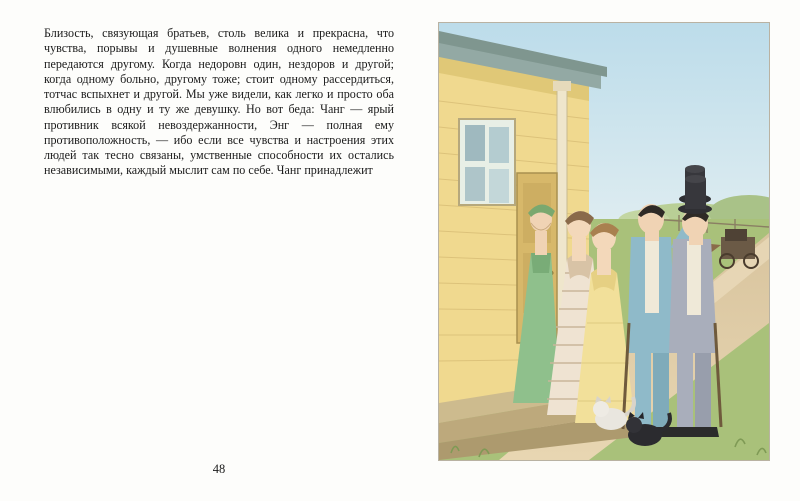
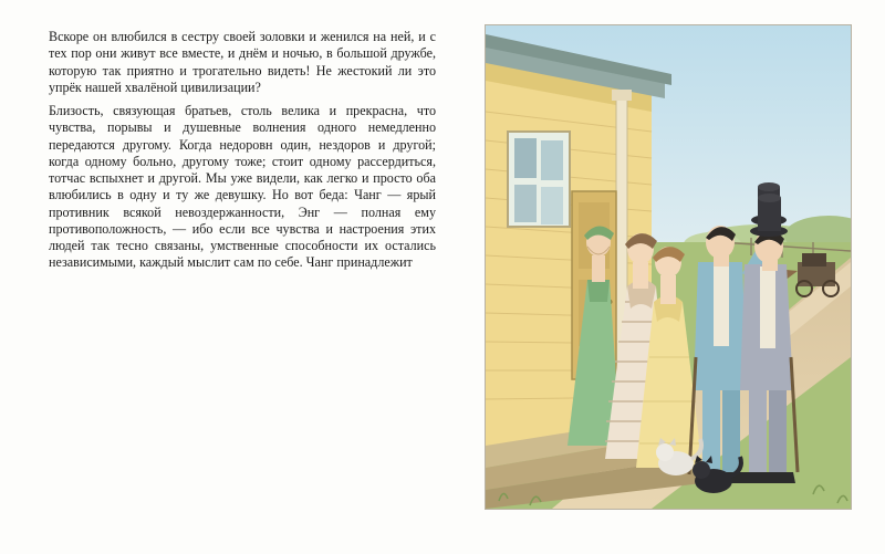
+ Вскоре он влюбился в сестру своей золовки и женился на ней, и с тех пор они живут все вместе, и днём и ночью, в большой дружбе, которую так приятно и трогательно видеть! Не жестокий ли это упрёк нашей хвалёной цивилизации?
  Близость, связующая братьев, столь велика и прекрасна, что чувства, порывы и душевные волнения одного немедленно передаются другому. Когда недоровн один, нездоров и другой; когда одному больно, другому тоже; стоит одному рассердиться, тотчас вспыхнет и другой. Мы уже видели, как легко и просто оба влюбились в одну и ту же девушку. Но вот беда: Чанг — ярый противник всякой невоздержанности, Энг — полная ему противоположность, — ибо если все чувства и настроения этих людей так тесно связаны, умственные способности их остались независимыми, каждый мыслит сам по себе. Чанг принадлежит
- 48
